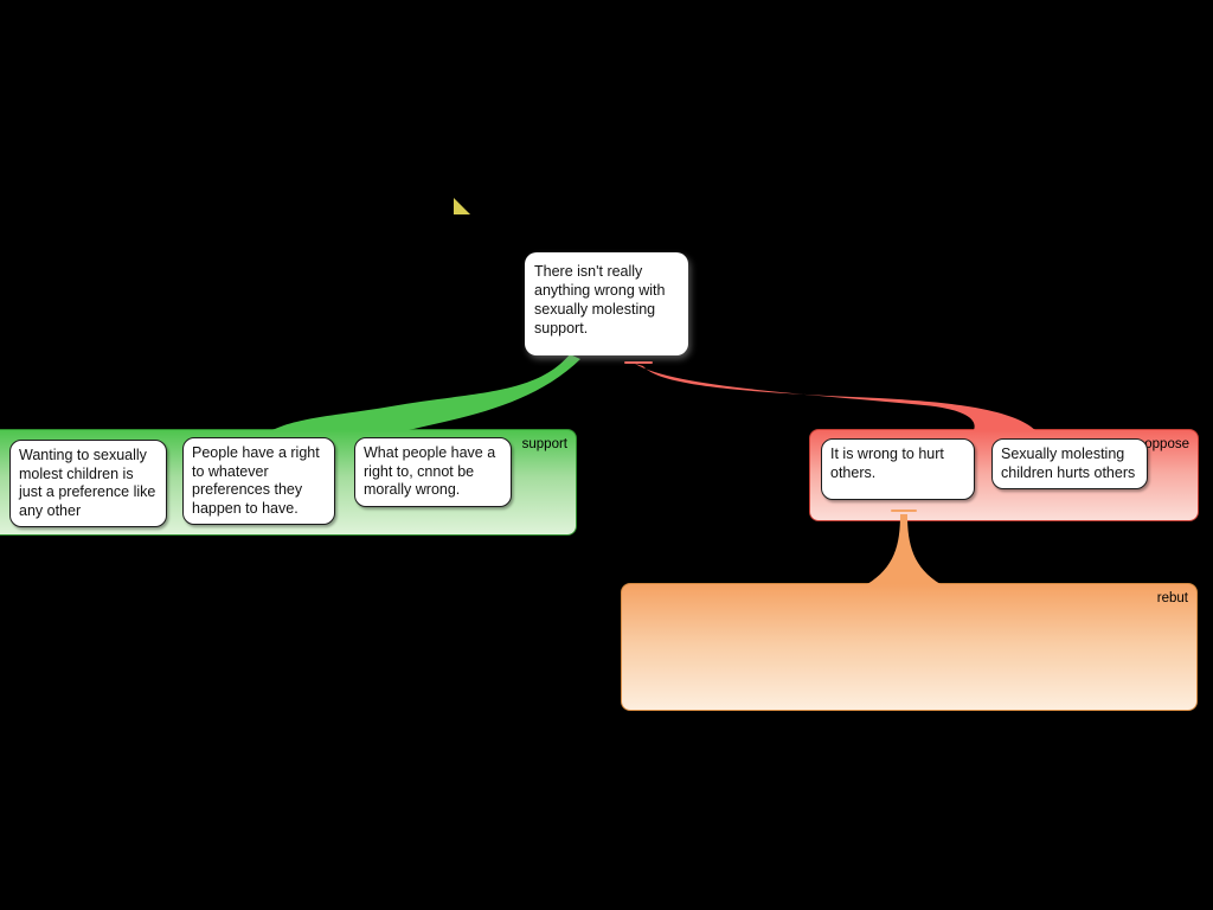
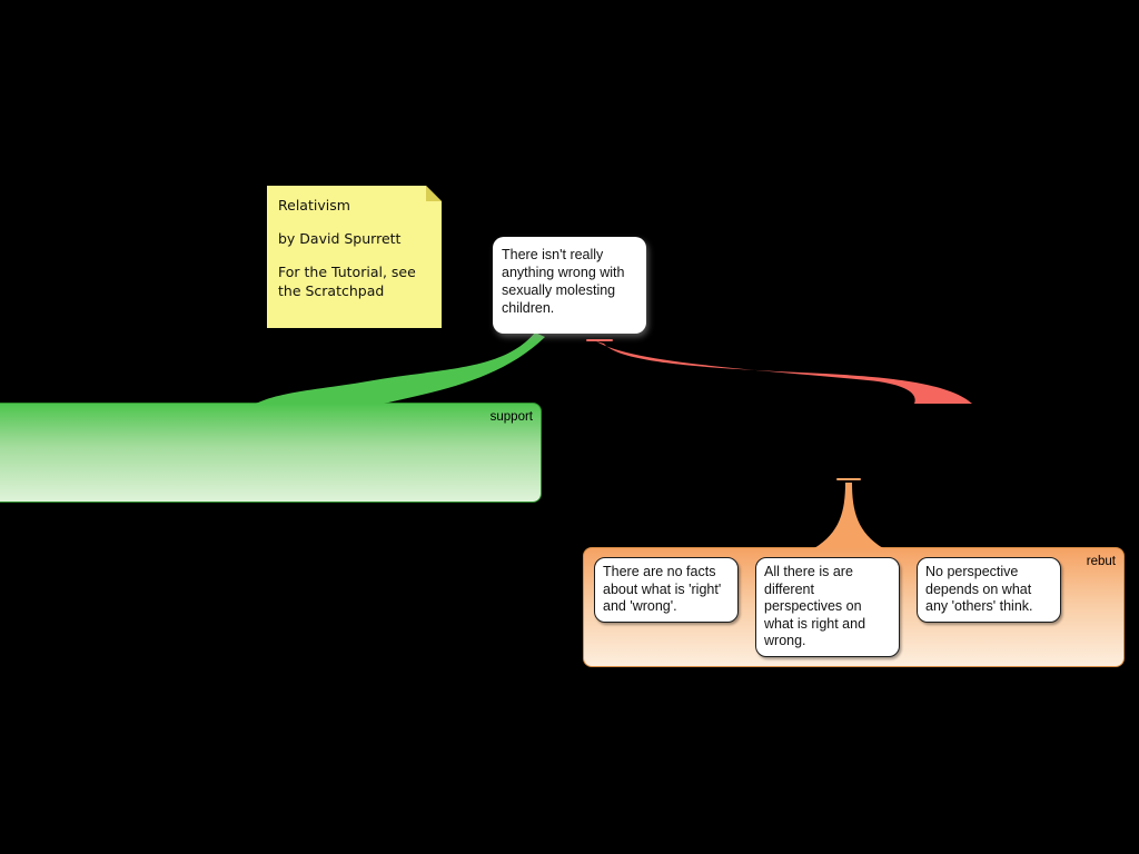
+ Relativism
+ by David Spurrett
+ For the Tutorial, see the Scratchpad
  support
- Wanting to sexually molest children is just a preference like any other
- People have a right to whatever preferences they happen to have.
- What people have a right to, cnnot be morally wrong.
- oppose
- It is wrong to hurt others.
- Sexually molesting children hurts others
  rebut
+ There are no facts about what is 'right' and 'wrong'.
+ All there is are different perspectives on what is right and wrong.
+ No perspective depends on what any 'others' think.
- There isn't really anything wrong with sexually molesting support.
+ There isn't really anything wrong with sexually molesting children.
